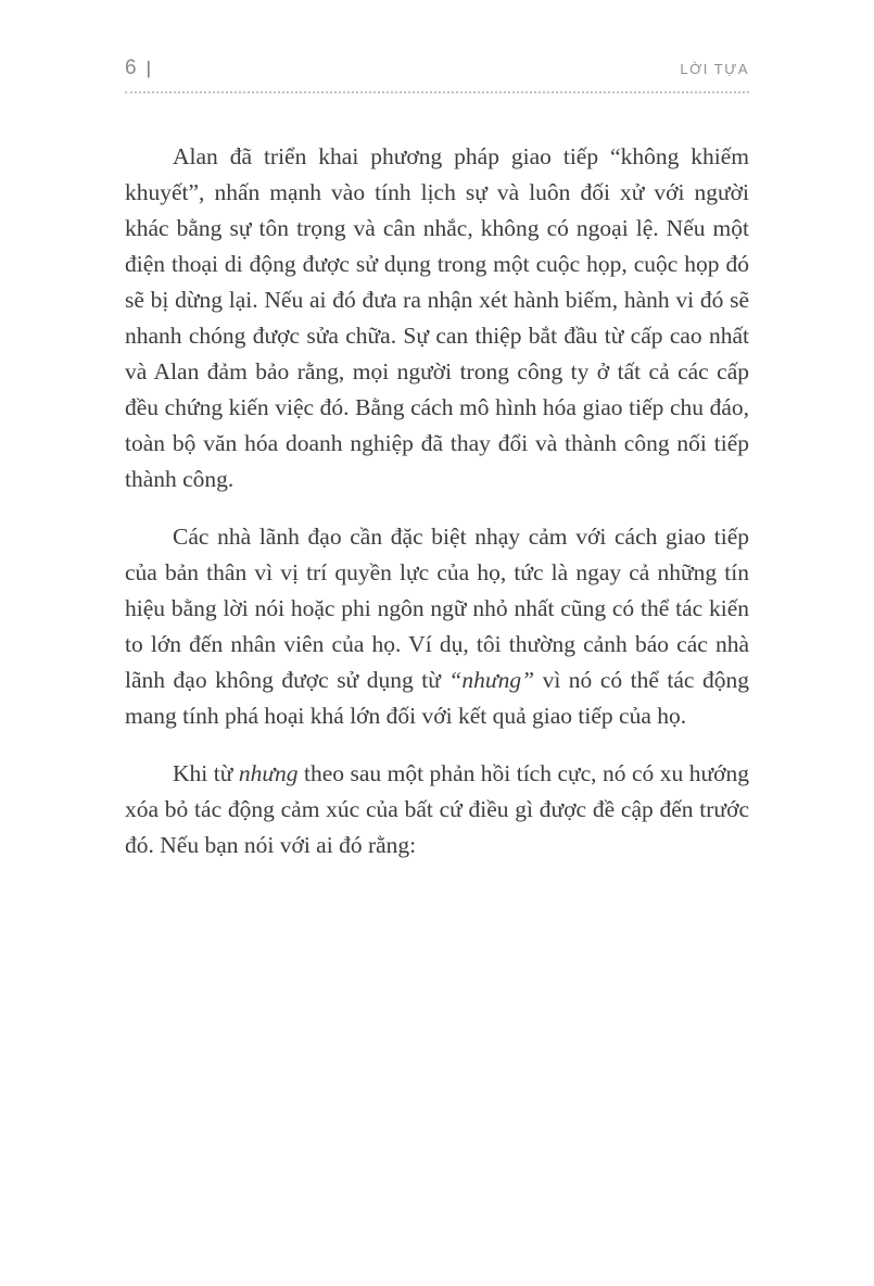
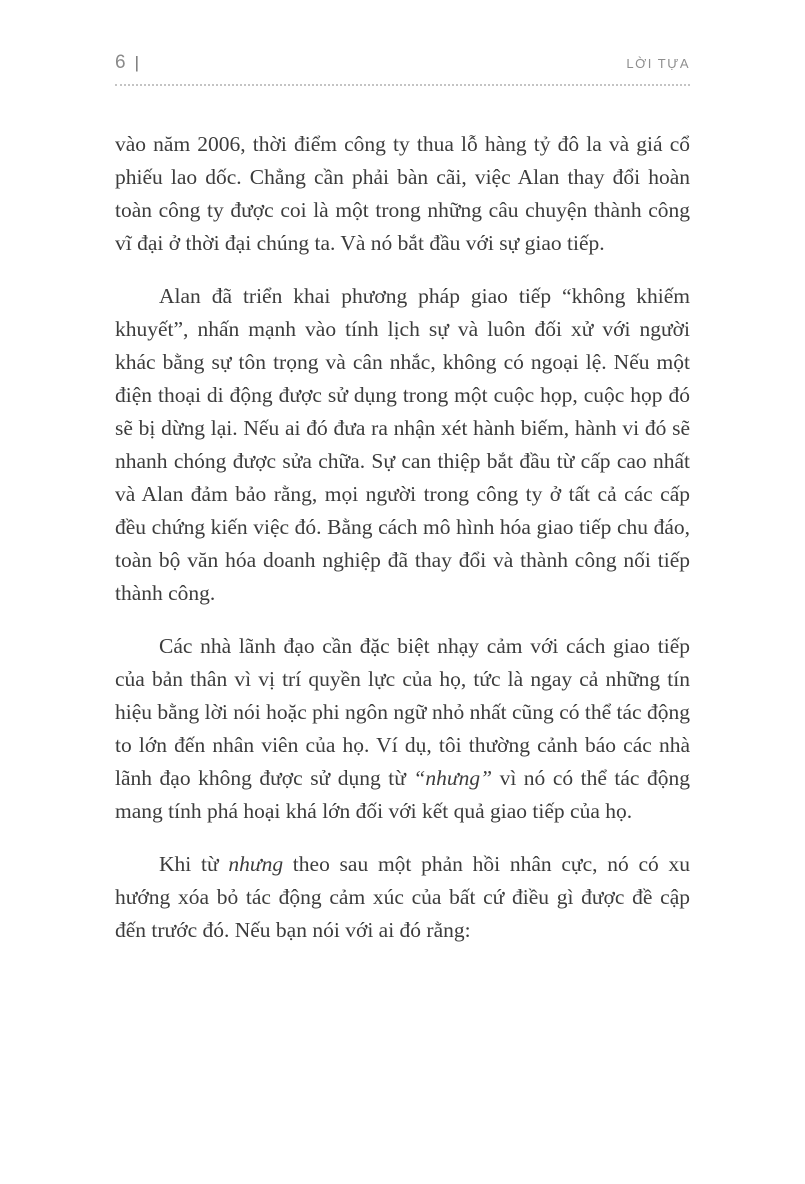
  6
  |
  LỜI TỰA
+ vào năm 2006, thời điểm công ty thua lỗ hàng tỷ đô la và giá cổ phiếu lao dốc. Chẳng cần phải bàn cãi, việc Alan thay đổi hoàn toàn công ty được coi là một trong những câu chuyện thành công vĩ đại ở thời đại chúng ta. Và nó bắt đầu với sự giao tiếp.
  Alan đã triển khai phương pháp giao tiếp “không khiếm khuyết”, nhấn mạnh vào tính lịch sự và luôn đối xử với người khác bằng sự tôn trọng và cân nhắc, không có ngoại lệ. Nếu một điện thoại di động được sử dụng trong một cuộc họp, cuộc họp đó sẽ bị dừng lại. Nếu ai đó đưa ra nhận xét hành biếm, hành vi đó sẽ nhanh chóng được sửa chữa. Sự can thiệp bắt đầu từ cấp cao nhất và Alan đảm bảo rằng, mọi người trong công ty ở tất cả các cấp đều chứng kiến việc đó. Bằng cách mô hình hóa giao tiếp chu đáo, toàn bộ văn hóa doanh nghiệp đã thay đổi và thành công nối tiếp thành công.
- Các nhà lãnh đạo cần đặc biệt nhạy cảm với cách giao tiếp của bản thân vì vị trí quyền lực của họ, tức là ngay cả những tín hiệu bằng lời nói hoặc phi ngôn ngữ nhỏ nhất cũng có thể tác kiến to lớn đến nhân viên của họ. Ví dụ, tôi thường cảnh báo các nhà lãnh đạo không được sử dụng từ “nhưng” vì nó có thể tác động mang tính phá hoại khá lớn đối với kết quả giao tiếp của họ.
+ Các nhà lãnh đạo cần đặc biệt nhạy cảm với cách giao tiếp của bản thân vì vị trí quyền lực của họ, tức là ngay cả những tín hiệu bằng lời nói hoặc phi ngôn ngữ nhỏ nhất cũng có thể tác động to lớn đến nhân viên của họ. Ví dụ, tôi thường cảnh báo các nhà lãnh đạo không được sử dụng từ “nhưng” vì nó có thể tác động mang tính phá hoại khá lớn đối với kết quả giao tiếp của họ.
- Khi từ nhưng theo sau một phản hồi tích cực, nó có xu hướng xóa bỏ tác động cảm xúc của bất cứ điều gì được đề cập đến trước đó. Nếu bạn nói với ai đó rằng:
+ Khi từ nhưng theo sau một phản hồi nhân cực, nó có xu hướng xóa bỏ tác động cảm xúc của bất cứ điều gì được đề cập đến trước đó. Nếu bạn nói với ai đó rằng:
